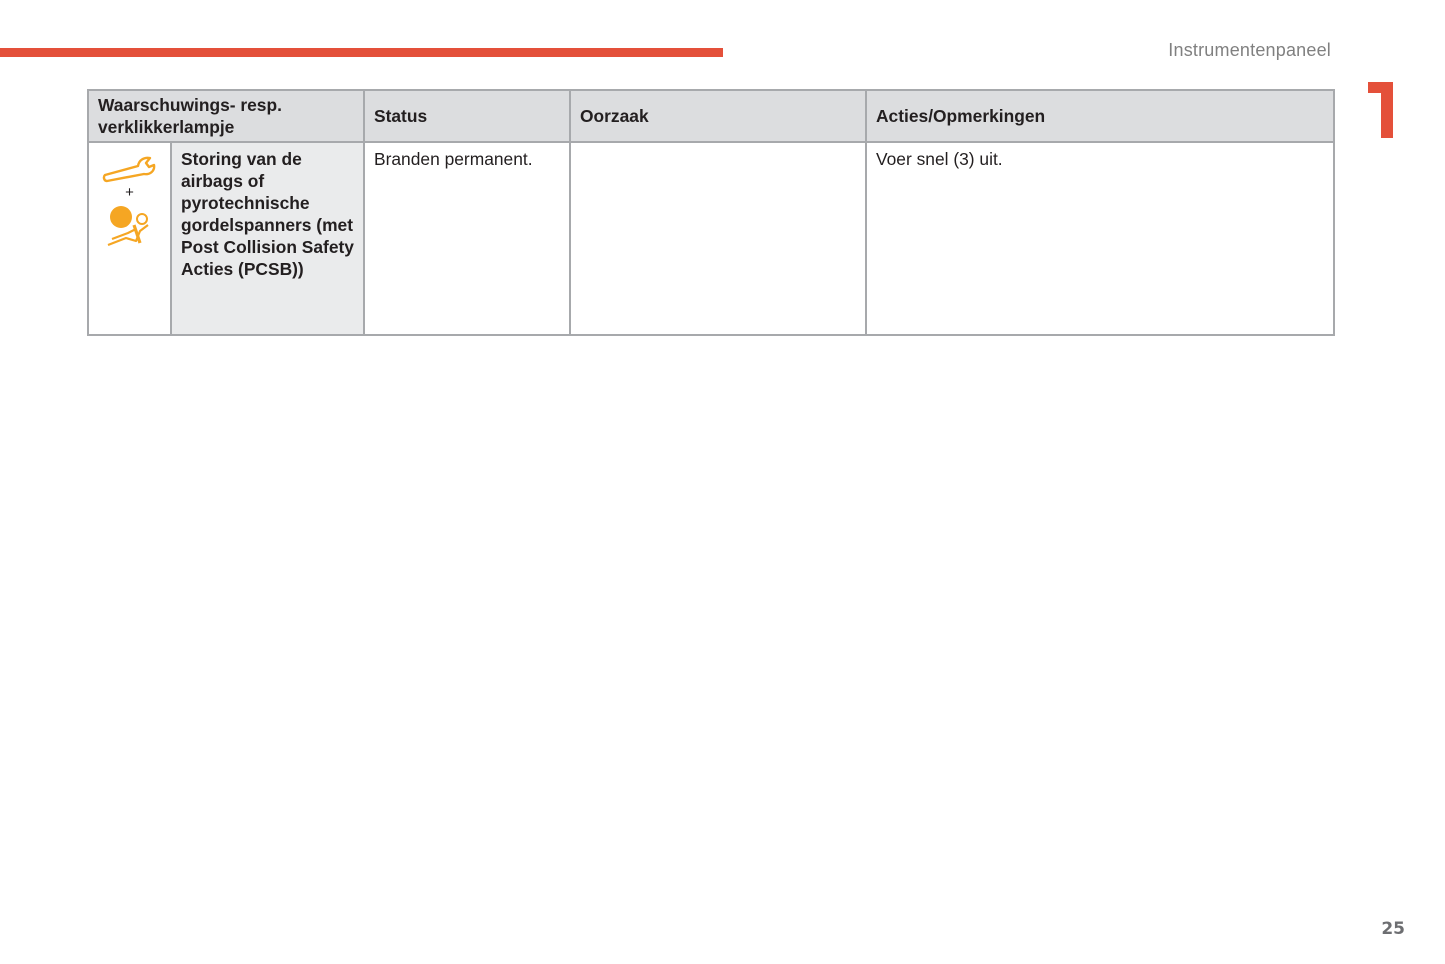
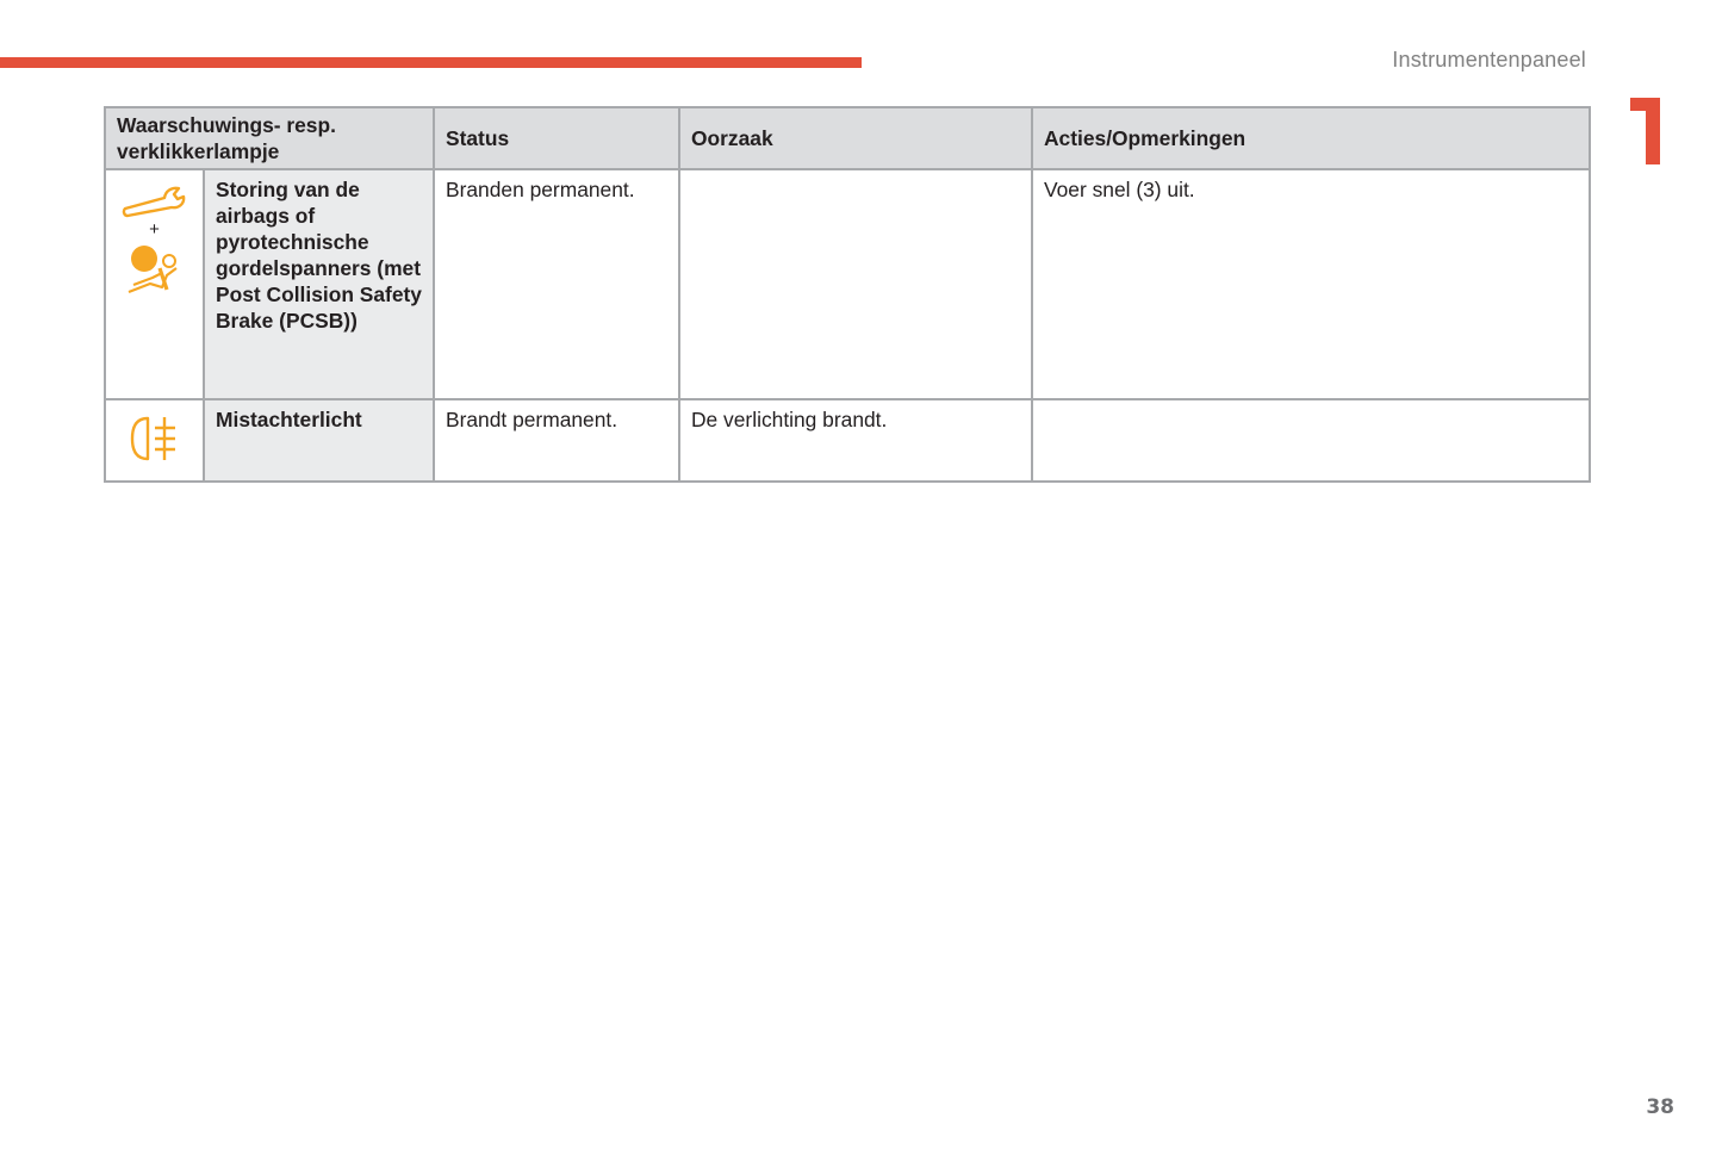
  Instrumentenpaneel
  Waarschuwings- resp. verklikkerlampje	Status	Oorzaak	Acties/Opmerkingen
- +	Storing van de airbags of pyrotechnische gordelspanners (met Post Collision Safety Acties (PCSB))	Branden permanent.		Voer snel (3) uit.
+ +	Storing van de airbags of pyrotechnische gordelspanners (met Post Collision Safety Brake (PCSB))	Branden permanent.		Voer snel (3) uit.
+ 	Mistachterlicht	Brandt permanent.	De verlichting brandt.
- 25
+ 38
